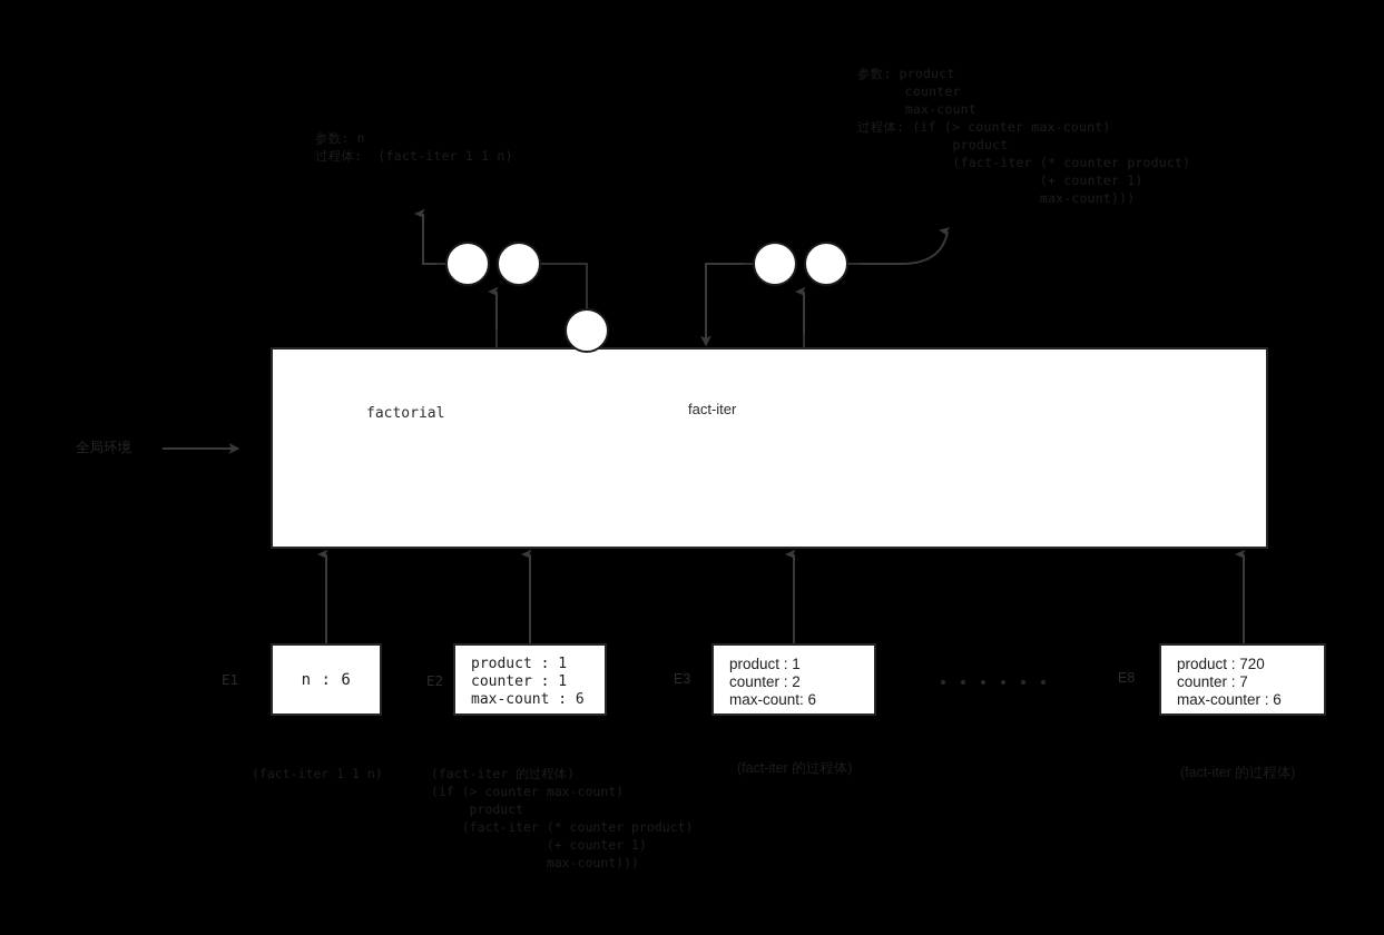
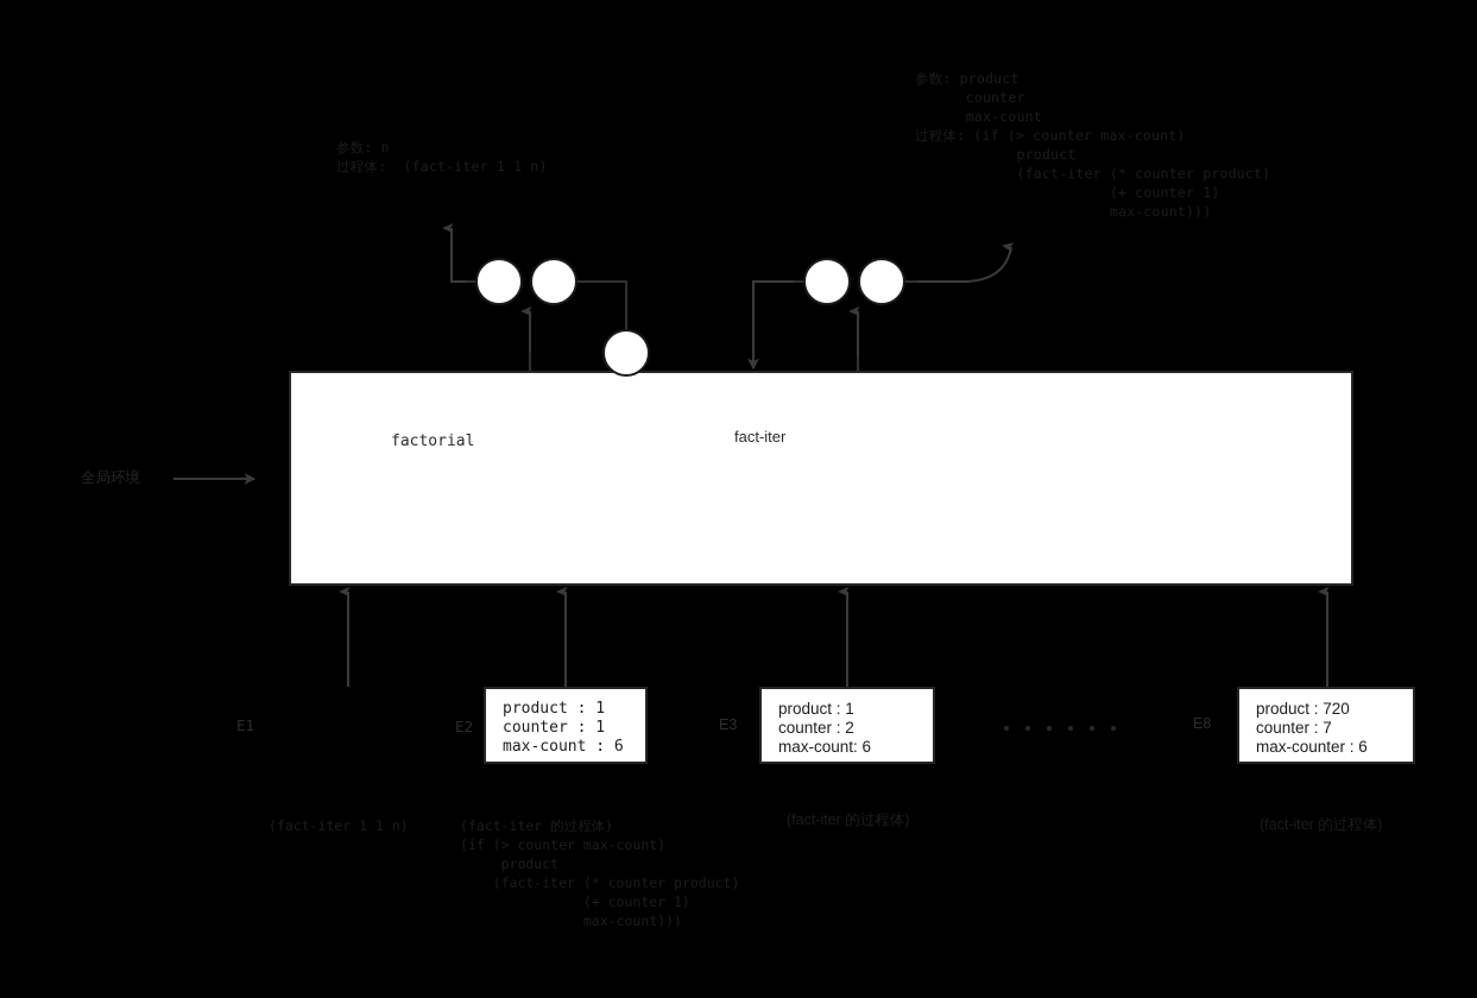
  全局环境
  factorial
  fact-iter
  参数: n
  过程体: (fact-iter 1 1 n)
  参数: product
  counter
  max-count
  过程体: (if (> counter max-count)
  product
  (fact-iter (* counter product)
  (+ counter 1)
  max-count)))
- n : 6
  E1
  product : 1
  counter : 1
  max-count : 6
  E2
  product : 1
  counter : 2
  max-count: 6
  E3
  product : 720
  counter : 7
  max-counter : 6
  E8
  (fact-iter 1 1 n)
  (fact-iter 的过程体)
  (if (> counter max-count)
  product
  (fact-iter (* counter product)
  (+ counter 1)
  max-count)))
  (fact-iter 的过程体)
  (fact-iter 的过程体)
